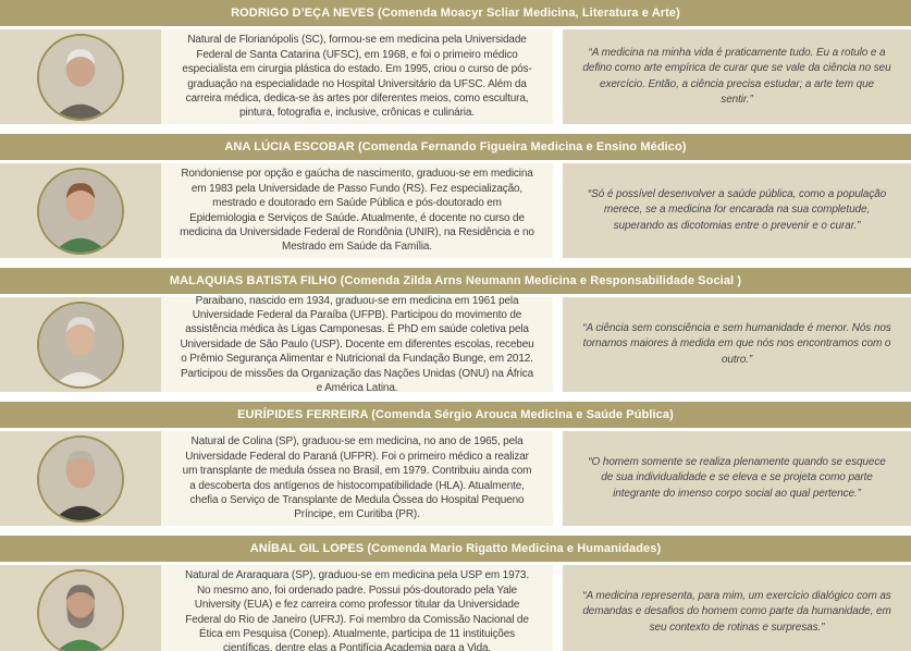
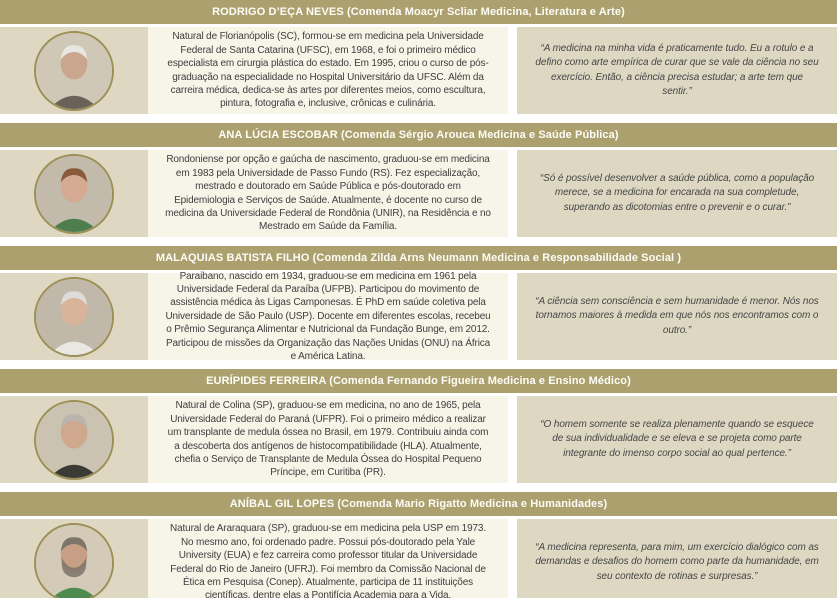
  RODRIGO D’EÇA NEVES (Comenda Moacyr Scliar Medicina, Literatura e Arte)
  Natural de Florianópolis (SC), formou-se em medicina pela Universidade Federal de Santa Catarina (UFSC), em 1968, e foi o primeiro médico especialista em cirurgia plástica do estado. Em 1995, criou o curso de pós-graduação na especialidade no Hospital Universitário da UFSC. Além da carreira médica, dedica-se às artes por diferentes meios, como escultura, pintura, fotografia e, inclusive, crônicas e culinária.
  “A medicina na minha vida é praticamente tudo. Eu a rotulo e a defino como arte empírica de curar que se vale da ciência no seu exercício. Então, a ciência precisa estudar; a arte tem que sentir.”
- ANA LÚCIA ESCOBAR (Comenda Fernando Figueira Medicina e Ensino Médico)
+ ANA LÚCIA ESCOBAR (Comenda Sérgio Arouca Medicina e Saúde Pública)
  Rondoniense por opção e gaúcha de nascimento, graduou-se em medicina em 1983 pela Universidade de Passo Fundo (RS). Fez especialização, mestrado e doutorado em Saúde Pública e pós-doutorado em Epidemiologia e Serviços de Saúde. Atualmente, é docente no curso de medicina da Universidade Federal de Rondônia (UNIR), na Residência e no Mestrado em Saúde da Família.
  “Só é possível desenvolver a saúde pública, como a população merece, se a medicina for encarada na sua completude, superando as dicotomias entre o prevenir e o curar.”
  MALAQUIAS BATISTA FILHO (Comenda Zilda Arns Neumann Medicina e Responsabilidade Social )
  Paraibano, nascido em 1934, graduou-se em medicina em 1961 pela Universidade Federal da Paraíba (UFPB). Participou do movimento de assistência médica às Ligas Camponesas. É PhD em saúde coletiva pela Universidade de São Paulo (USP). Docente em diferentes escolas, recebeu o Prêmio Segurança Alimentar e Nutricional da Fundação Bunge, em 2012. Participou de missões da Organização das Nações Unidas (ONU) na África e América Latina.
  “A ciência sem consciência e sem humanidade é menor. Nós nos tornamos maiores à medida em que nós nos encontramos com o outro.”
- EURÍPIDES FERREIRA (Comenda Sérgio Arouca Medicina e Saúde Pública)
+ EURÍPIDES FERREIRA (Comenda Fernando Figueira Medicina e Ensino Médico)
  Natural de Colina (SP), graduou-se em medicina, no ano de 1965, pela Universidade Federal do Paraná (UFPR). Foi o primeiro médico a realizar um transplante de medula óssea no Brasil, em 1979. Contribuiu ainda com a descoberta dos antígenos de histocompatibilidade (HLA). Atualmente, chefia o Serviço de Transplante de Medula Óssea do Hospital Pequeno Príncipe, em Curitiba (PR).
  “O homem somente se realiza plenamente quando se esquece de sua individualidade e se eleva e se projeta como parte integrante do imenso corpo social ao qual pertence.”
  ANÍBAL GIL LOPES (Comenda Mario Rigatto Medicina e Humanidades)
  Natural de Araraquara (SP), graduou-se em medicina pela USP em 1973. No mesmo ano, foi ordenado padre. Possui pós-doutorado pela Yale University (EUA) e fez carreira como professor titular da Universidade Federal do Rio de Janeiro (UFRJ). Foi membro da Comissão Nacional de Ética em Pesquisa (Conep). Atualmente, participa de 11 instituições científicas, dentre elas a Pontifícia Academia para a Vida.
  “A medicina representa, para mim, um exercício dialógico com as demandas e desafios do homem como parte da humanidade, em seu contexto de rotinas e surpresas.”
